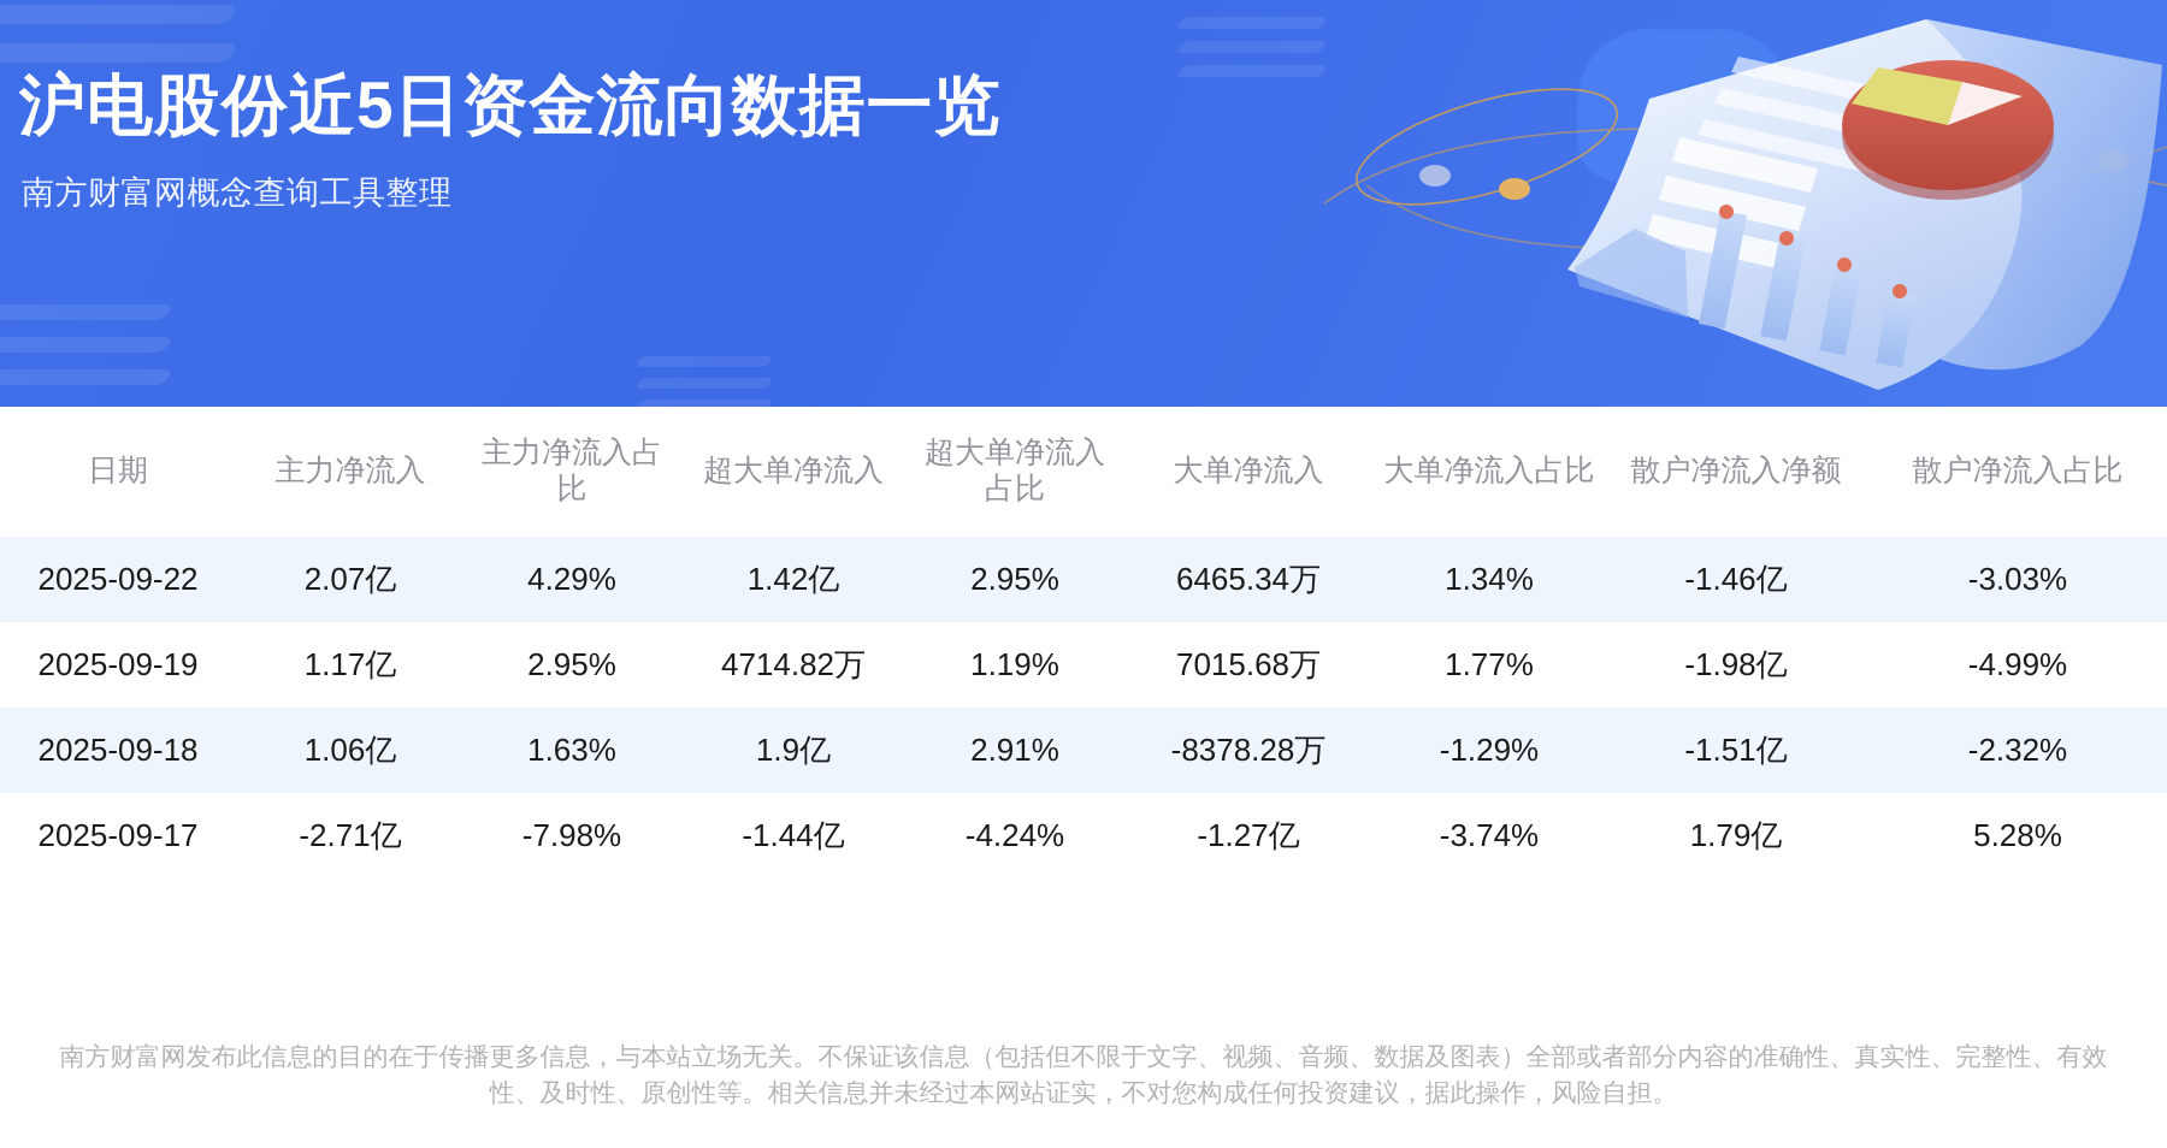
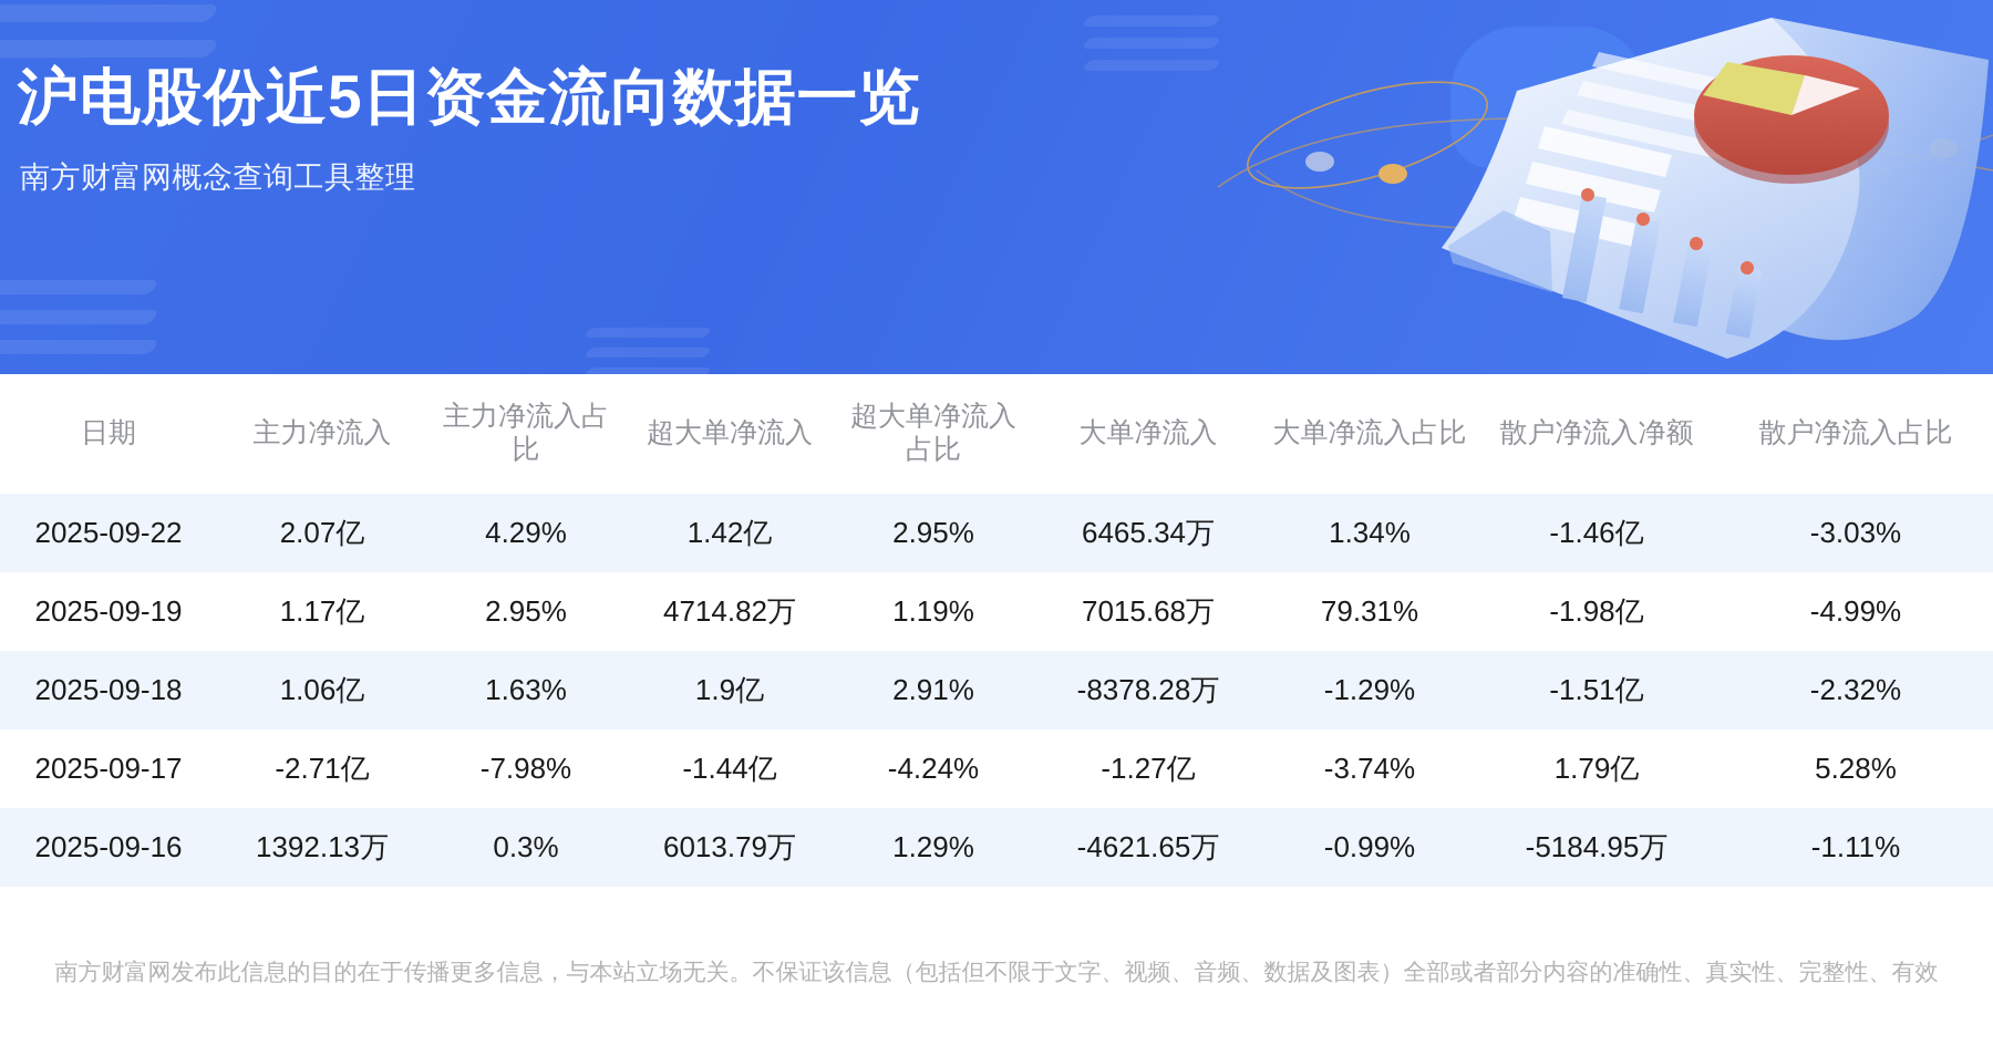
  沪电股份近5日资金流向数据一览
  南方财富网概念查询工具整理
  日期	主力净流入	主力净流入占比	超大单净流入	超大单净流入占比	大单净流入	大单净流入占比	散户净流入净额	散户净流入占比
  2025-09-22	2.07亿	4.29%	1.42亿	2.95%	6465.34万	1.34%	-1.46亿	-3.03%
- 2025-09-19	1.17亿	2.95%	4714.82万	1.19%	7015.68万	1.77%	-1.98亿	-4.99%
+ 2025-09-19	1.17亿	2.95%	4714.82万	1.19%	7015.68万	79.31%	-1.98亿	-4.99%
  2025-09-18	1.06亿	1.63%	1.9亿	2.91%	-8378.28万	-1.29%	-1.51亿	-2.32%
  2025-09-17	-2.71亿	-7.98%	-1.44亿	-4.24%	-1.27亿	-3.74%	1.79亿	5.28%
+ 2025-09-16	1392.13万	0.3%	6013.79万	1.29%	-4621.65万	-0.99%	-5184.95万	-1.11%
  南方财富网发布此信息的目的在于传播更多信息，与本站立场无关。不保证该信息（包括但不限于文字、视频、音频、数据及图表）全部或者部分内容的准确性、真实性、完整性、有效
- 性、及时性、原创性等。相关信息并未经过本网站证实，不对您构成任何投资建议，据此操作，风险自担。
